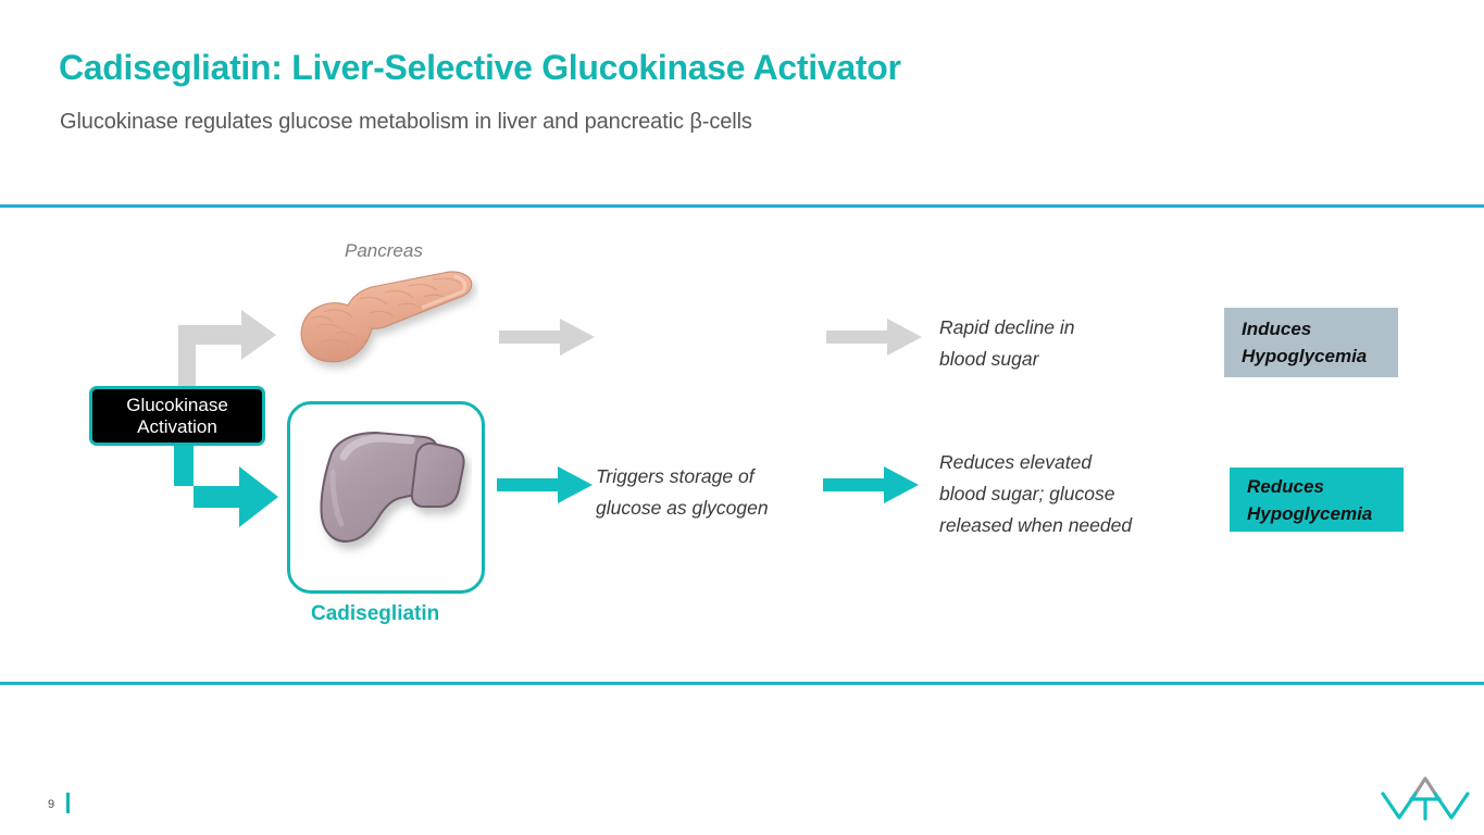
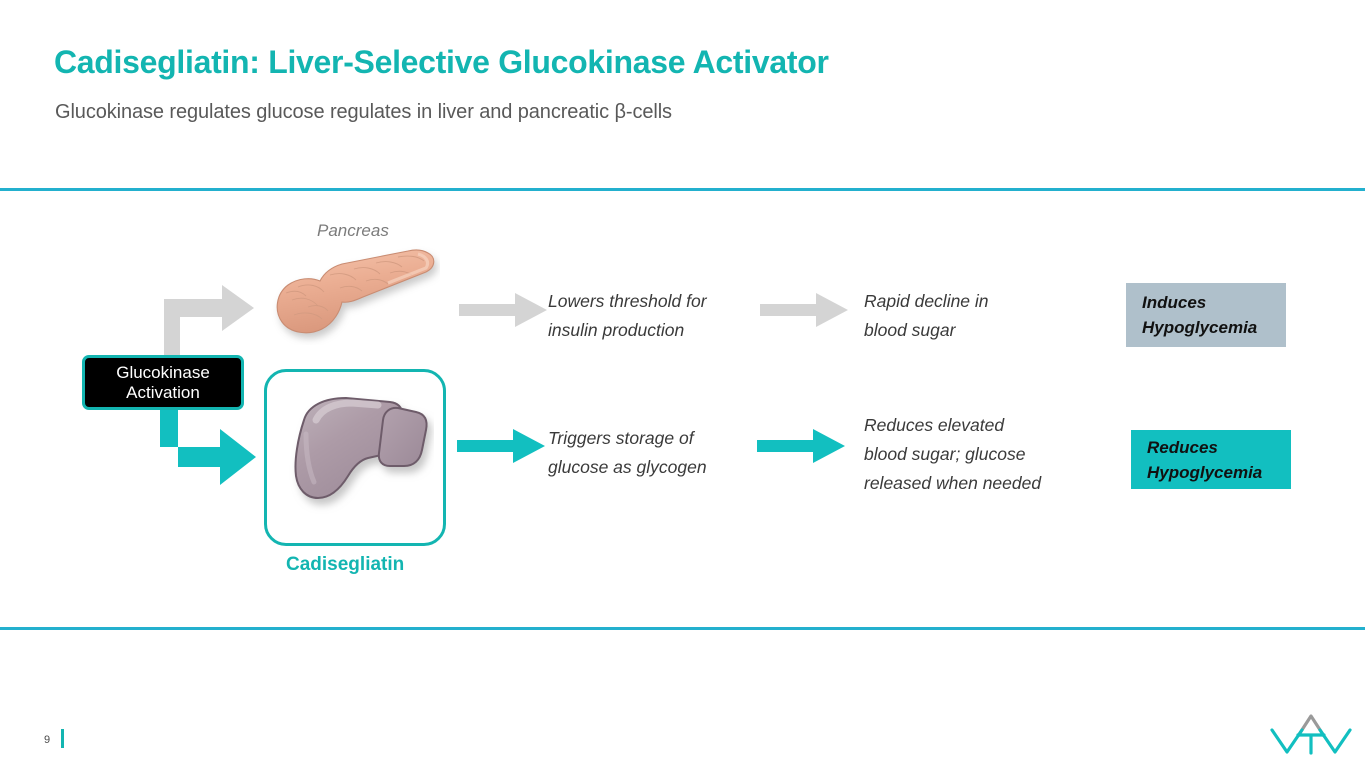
  Cadisegliatin: Liver-Selective Glucokinase Activator
- Glucokinase regulates glucose metabolism in liver and pancreatic β-cells
+ Glucokinase regulates glucose regulates in liver and pancreatic β-cells
  Pancreas
  Glucokinase
  Activation
  Cadisegliatin
+ Lowers threshold for
+ insulin production
  Rapid decline in
  blood sugar
  Induces
  Hypoglycemia
  Triggers storage of
  glucose as glycogen
  Reduces elevated
  blood sugar; glucose
  released when needed
  Reduces
  Hypoglycemia
  9
